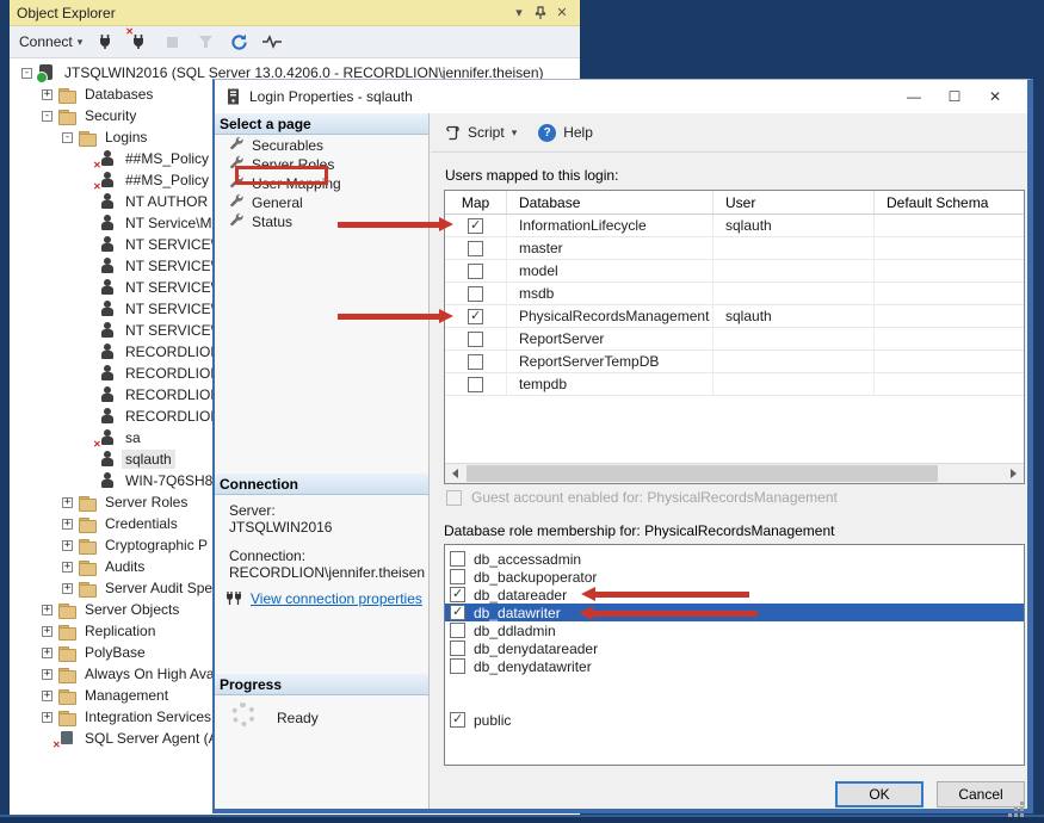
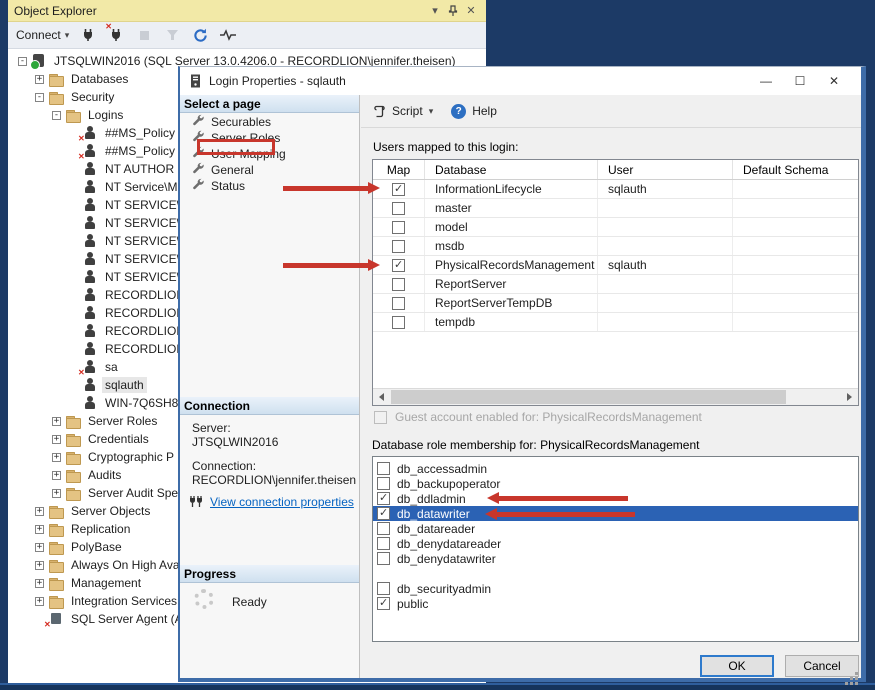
  Object Explorer
  ▾
  ✕
  Connect
  ▾
  ✕
  -
  JTSQLWIN2016 (SQL Server 13.0.4206.0 - RECORDLION\jennifer.theisen)
  +
  Databases
  -
  Security
  -
  Logins
  ✕
  ##MS_Policy
  ✕
  ##MS_Policy
  NT AUTHOR
  NT Service\M
  NT SERVICE
  NT SERVICE
  NT SERVICE
  NT SERVICE
  NT SERVICE
  RECORDLIO
  RECORDLIO
  RECORDLIO
  RECORDLIO
  ✕
  sa
  sqlauth
  WIN-7Q6SH8
  +
  Server Roles
  +
  Credentials
  +
  Cryptographic P
  +
  Audits
  +
  Server Audit Spe
  +
  Server Objects
  +
  Replication
  +
  PolyBase
  +
  Always On High Ava
  +
  Management
  +
  Integration Services
  ✕
  SQL Server Agent (
  Login Properties - sqlauth
  —
  ☐
  ✕
  Select a page
  Securables
  Server Roles
  User Mapping
  General
  Status
  Connection
  Server:
  JTSQLWIN2016
  Connection:
  RECORDLION\jennifer.theisen
  View connection properties
  Progress
  Ready
  Script
  ▾
  ?
  Help
  Users mapped to this login:
  Map
  Database
  User
  Default Schema
  InformationLifecycle
  sqlauth
  master
  model
  msdb
  PhysicalRecordsManagement
  sqlauth
  ReportServer
  ReportServerTempDB
  tempdb
  Guest account enabled for: PhysicalRecordsManagement
  Database role membership for: PhysicalRecordsManagement
  db_accessadmin
  db_backupoperator
- db_datareader
+ db_ddladmin
  db_datawriter
- db_ddladmin
+ db_datareader
  db_denydatareader
  db_denydatawriter
+ db_securityadmin
  public
  OK
  Cancel
